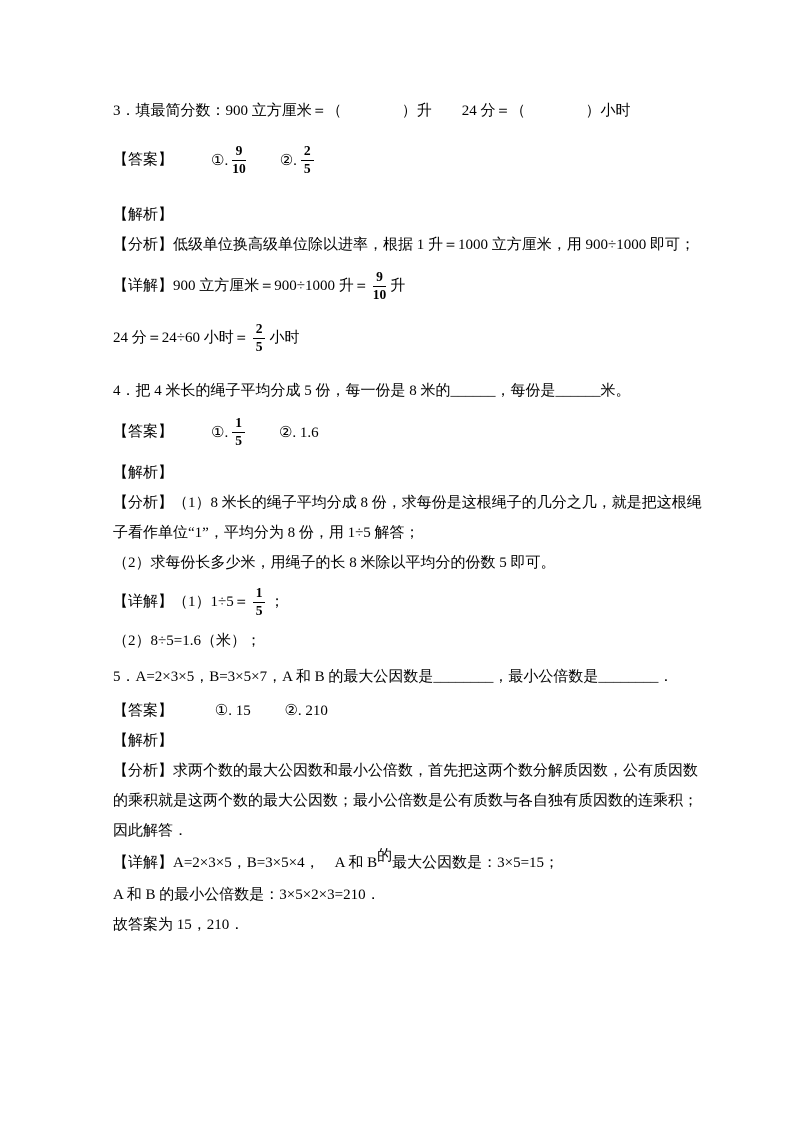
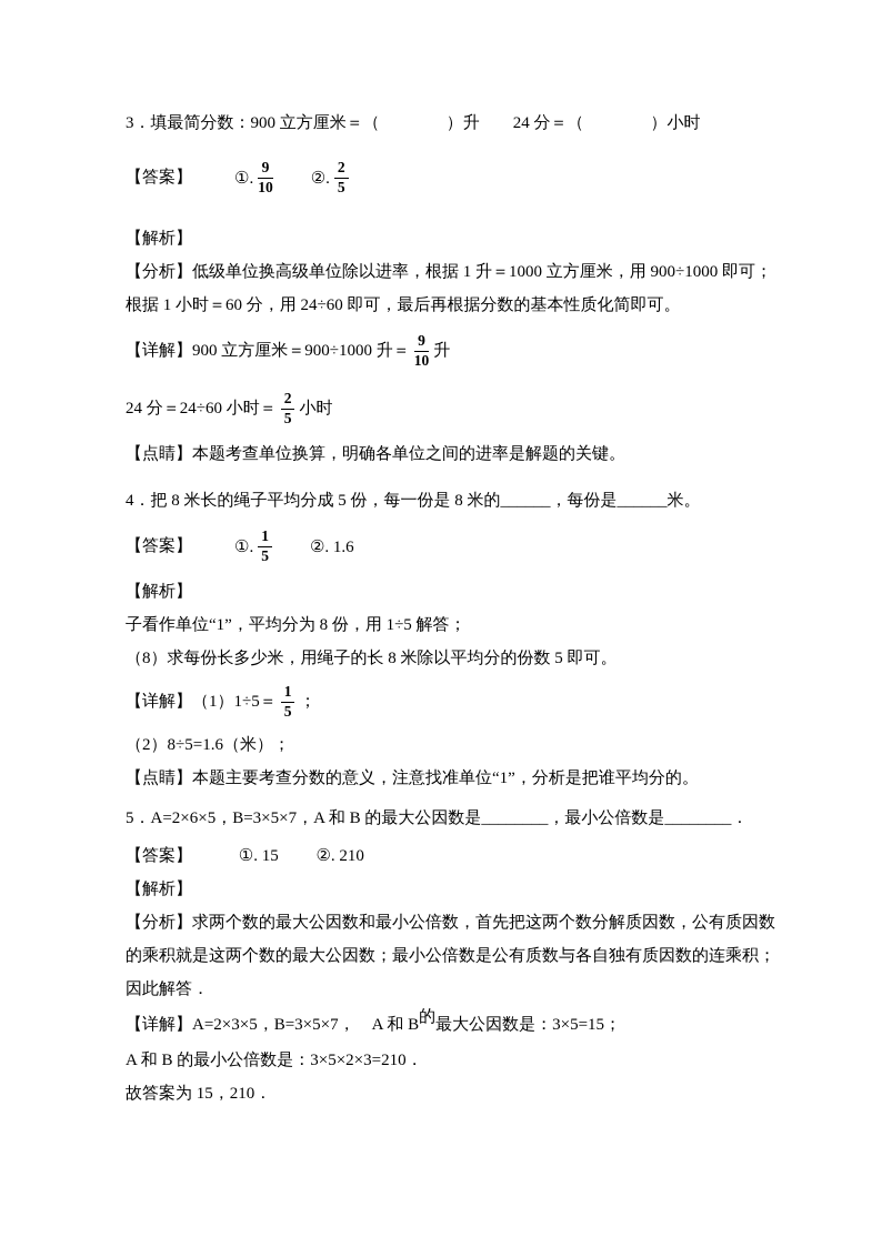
  3．填最简分数：900 立方厘米＝（ ）升 24 分＝（ ）小时
  【答案】
  ①.
  9
  10
  ②.
  2
  5
  【解析】
  【分析】低级单位换高级单位除以进率，根据 1 升＝1000 立方厘米，用 900÷1000 即可；
+ 根据 1 小时＝60 分，用 24÷60 即可，最后再根据分数的基本性质化简即可。
  【详解】900 立方厘米＝900÷1000 升＝
  9
  10
  升
  24 分＝24÷60 小时＝
  2
  5
  小时
+ 【点睛】本题考查单位换算，明确各单位之间的进率是解题的关键。
- 4．把 4 米长的绳子平均分成 5 份，每一份是 8 米的______，每份是______米。
+ 4．把 8 米长的绳子平均分成 5 份，每一份是 8 米的______，每份是______米。
  【答案】
  ①.
  1
  5
  ②. 1.6
  【解析】
- 【分析】（1）8 米长的绳子平均分成 8 份，求每份是这根绳子的几分之几，就是把这根绳
  子看作单位“1”，平均分为 8 份，用 1÷5 解答；
- （2）求每份长多少米，用绳子的长 8 米除以平均分的份数 5 即可。
+ （8）求每份长多少米，用绳子的长 8 米除以平均分的份数 5 即可。
  【详解】（1）1÷5＝
  1
  5
  ；
  （2）8÷5=1.6（米）；
+ 【点睛】本题主要考查分数的意义，注意找准单位“1”，分析是把谁平均分的。
- 5．A=2×3×5，B=3×5×7，A 和 B 的最大公因数是________，最小公倍数是________．
+ 5．A=2×6×5，B=3×5×7，A 和 B 的最大公因数是________，最小公倍数是________．
  【答案】 ①. 15 ②. 210
  【解析】
  【分析】求两个数的最大公因数和最小公倍数，首先把这两个数分解质因数，公有质因数
  的乘积就是这两个数的最大公因数；最小公倍数是公有质数与各自独有质因数的连乘积；
  因此解答．
- 【详解】A=2×3×5，B=3×5×4， A 和 B的最大公因数是：3×5=15；
+ 【详解】A=2×3×5，B=3×5×7， A 和 B的最大公因数是：3×5=15；
  A 和 B 的最小公倍数是：3×5×2×3=210．
  故答案为 15，210．
